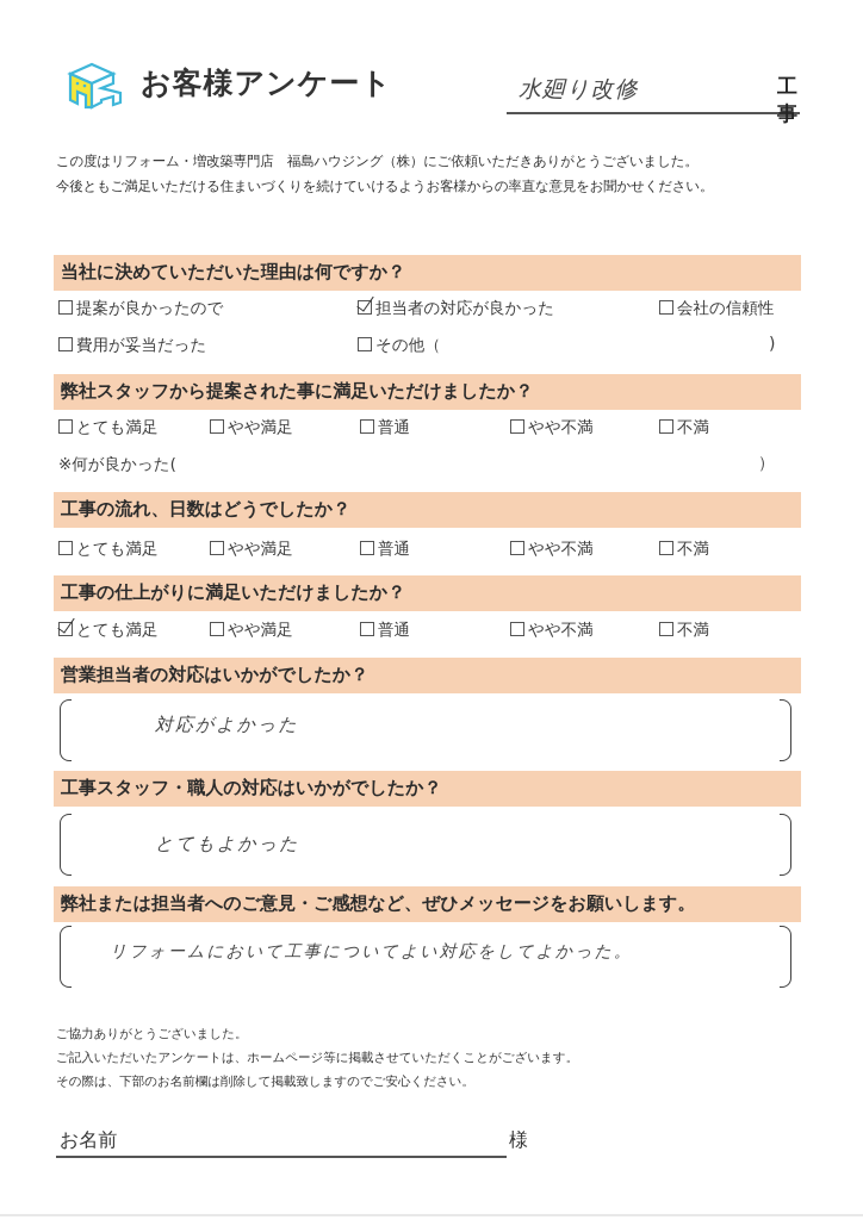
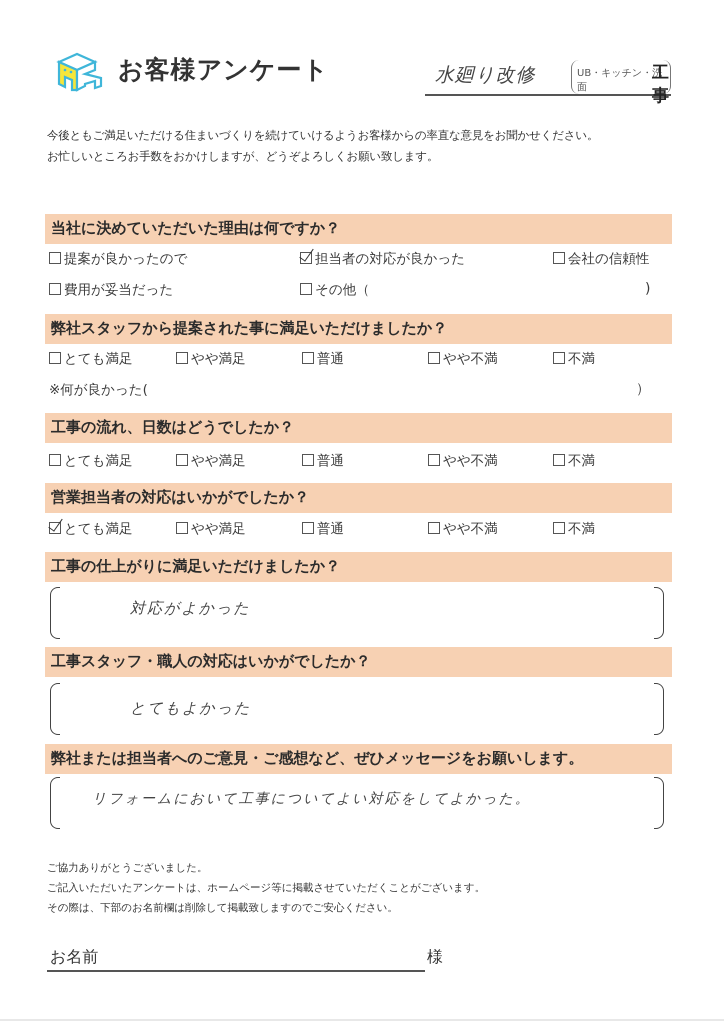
  お客様アンケート
  水廻り改修
+ UB・キッチン・洗面
  工事
- この度はリフォーム・増改築専門店 福島ハウジング（株）にご依頼いただきありがとうございました。
  今後ともご満足いただける住まいづくりを続けていけるようお客様からの率直な意見をお聞かせください。
+ お忙しいところお手数をおかけしますが、どうぞよろしくお願い致します。
  当社に決めていただいた理由は何ですか？
  提案が良かったので
  担当者の対応が良かった
  会社の信頼性
  費用が妥当だった
  その他（
  )
  弊社スタッフから提案された事に満足いただけましたか？
  とても満足
  やや満足
  普通
  やや不満
  不満
  ※何が良かった(
  ）
  工事の流れ、日数はどうでしたか？
  とても満足
  やや満足
  普通
  やや不満
  不満
- 工事の仕上がりに満足いただけましたか？
+ 営業担当者の対応はいかがでしたか？
  とても満足
  やや満足
  普通
  やや不満
  不満
- 営業担当者の対応はいかがでしたか？
+ 工事の仕上がりに満足いただけましたか？
  対応がよかった
  工事スタッフ・職人の対応はいかがでしたか？
  とてもよかった
  弊社または担当者へのご意見・ご感想など、ぜひメッセージをお願いします。
  リフォームにおいて工事についてよい対応をしてよかった。
  ご協力ありがとうございました。
  ご記入いただいたアンケートは、ホームページ等に掲載させていただくことがございます。
  その際は、下部のお名前欄は削除して掲載致しますのでご安心ください。
  お名前
  様
